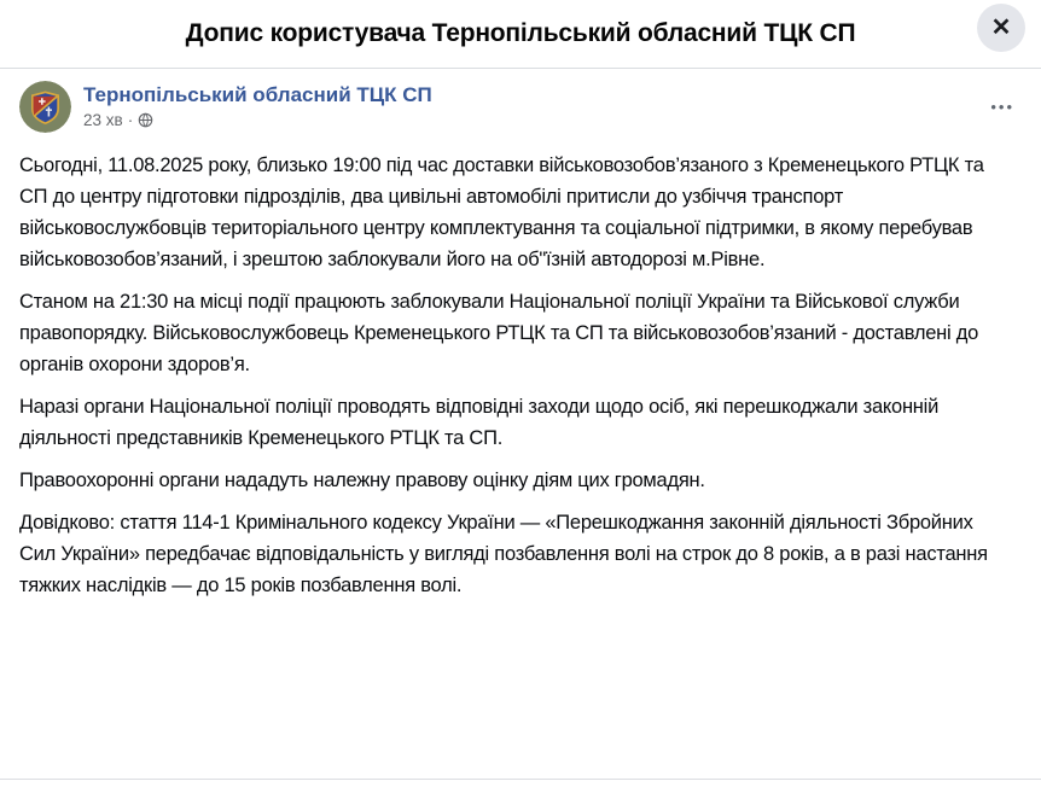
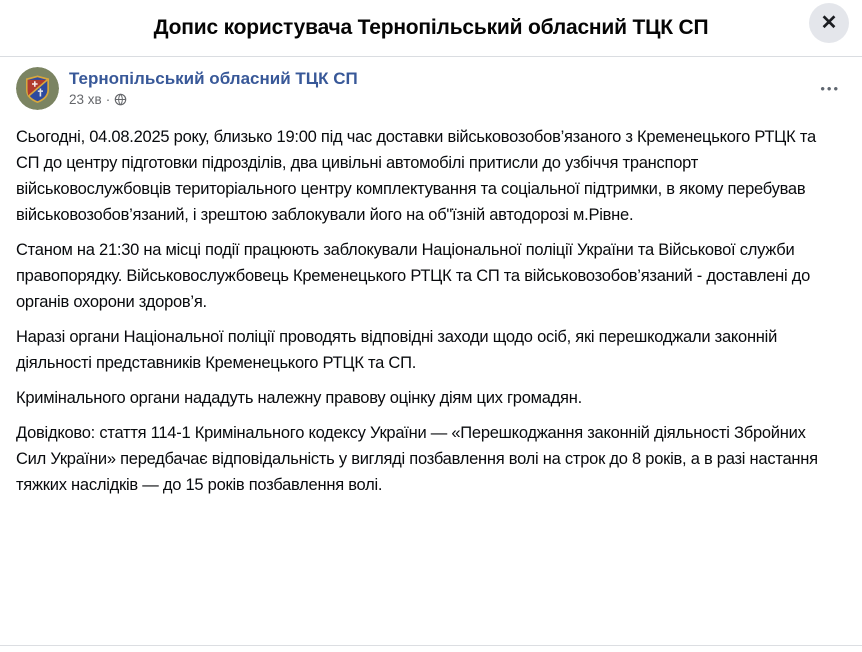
  Допис користувача Тернопільський обласний ТЦК СП
  ✕
  Тернопільський обласний ТЦК СП
  23 хв
  ·
  •••
- Сьогодні, 11.08.2025 року, близько 19:00 під час доставки військовозобов’язаного з Кременецького РТЦК та СП до центру підготовки підрозділів, два цивільні автомобілі притисли до узбіччя транспорт військовослужбовців територіального центру комплектування та соціальної підтримки, в якому перебував військовозобов’язаний, і зрештою заблокували його на об"їзній автодорозі м.Рівне.
+ Сьогодні, 04.08.2025 року, близько 19:00 під час доставки військовозобов’язаного з Кременецького РТЦК та СП до центру підготовки підрозділів, два цивільні автомобілі притисли до узбіччя транспорт військовослужбовців територіального центру комплектування та соціальної підтримки, в якому перебував військовозобов’язаний, і зрештою заблокували його на об"їзній автодорозі м.Рівне.
  Станом на 21:30 на місці події працюють заблокували Національної поліції України та Військової служби правопорядку. Військовослужбовець Кременецького РТЦК та СП та військовозобов’язаний - доставлені до органів охорони здоров’я.
  Наразі органи Національної поліції проводять відповідні заходи щодо осіб, які перешкоджали законній діяльності представників Кременецького РТЦК та СП.
- Правоохоронні органи нададуть належну правову оцінку діям цих громадян.
+ Кримінального органи нададуть належну правову оцінку діям цих громадян.
  Довідково: стаття 114-1 Кримінального кодексу України — «Перешкоджання законній діяльності Збройних Сил України» передбачає відповідальність у вигляді позбавлення волі на строк до 8 років, а в разі настання тяжких наслідків — до 15 років позбавлення волі.
